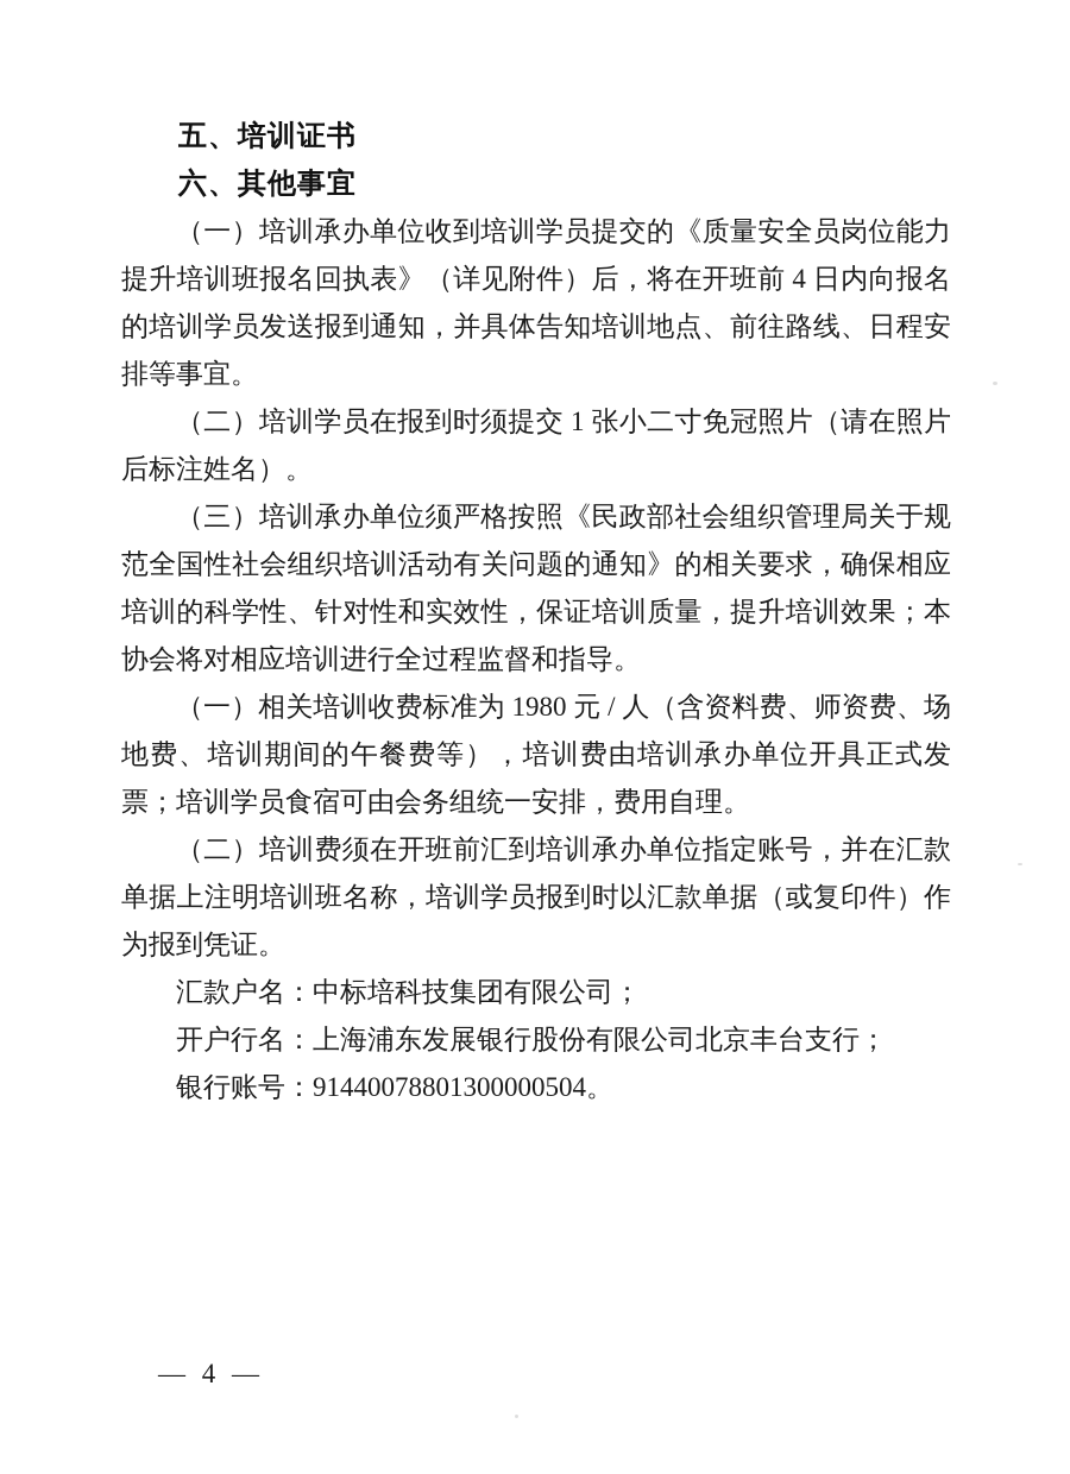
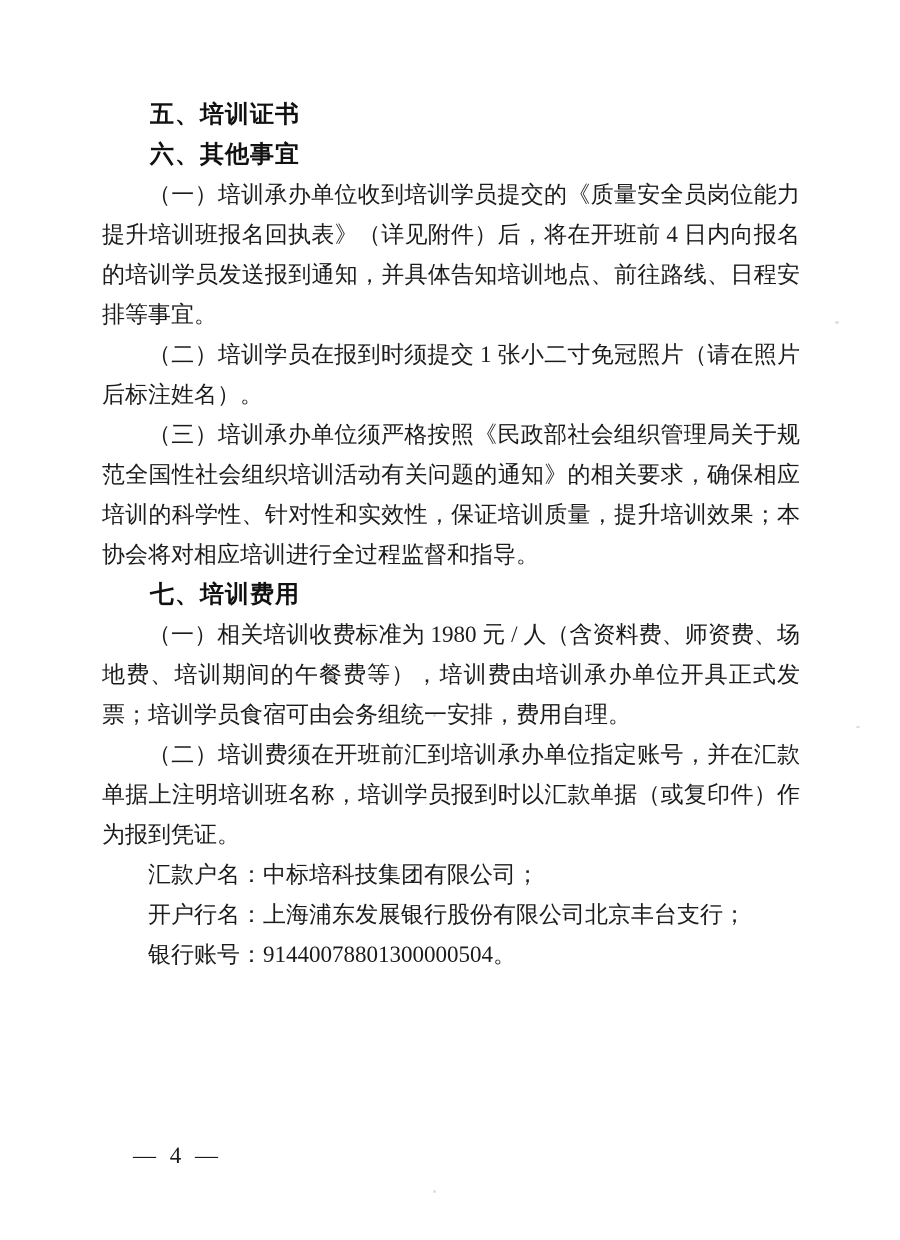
  五、培训证书
  六、其他事宜
  （一）培训承办单位收到培训学员提交的《质量安全员岗位能力提升培训班报名回执表》（详见附件）后，将在开班前 4 日内向报名的培训学员发送报到通知，并具体告知培训地点、前往路线、日程安排等事宜。
  （二）培训学员在报到时须提交 1 张小二寸免冠照片（请在照片后标注姓名）。
  （三）培训承办单位须严格按照《民政部社会组织管理局关于规范全国性社会组织培训活动有关问题的通知》的相关要求，确保相应培训的科学性、针对性和实效性，保证培训质量，提升培训效果；本协会将对相应培训进行全过程监督和指导。
+ 七、培训费用
  （一）相关培训收费标准为 1980 元 / 人（含资料费、师资费、场地费、培训期间的午餐费等），培训费由培训承办单位开具正式发票；培训学员食宿可由会务组统一安排，费用自理。
  （二）培训费须在开班前汇到培训承办单位指定账号，并在汇款单据上注明培训班名称，培训学员报到时以汇款单据（或复印件）作为报到凭证。
  汇款户名：中标培科技集团有限公司；
  开户行名：上海浦东发展银行股份有限公司北京丰台支行；
  银行账号：91440078801300000504。
  — 4 —
